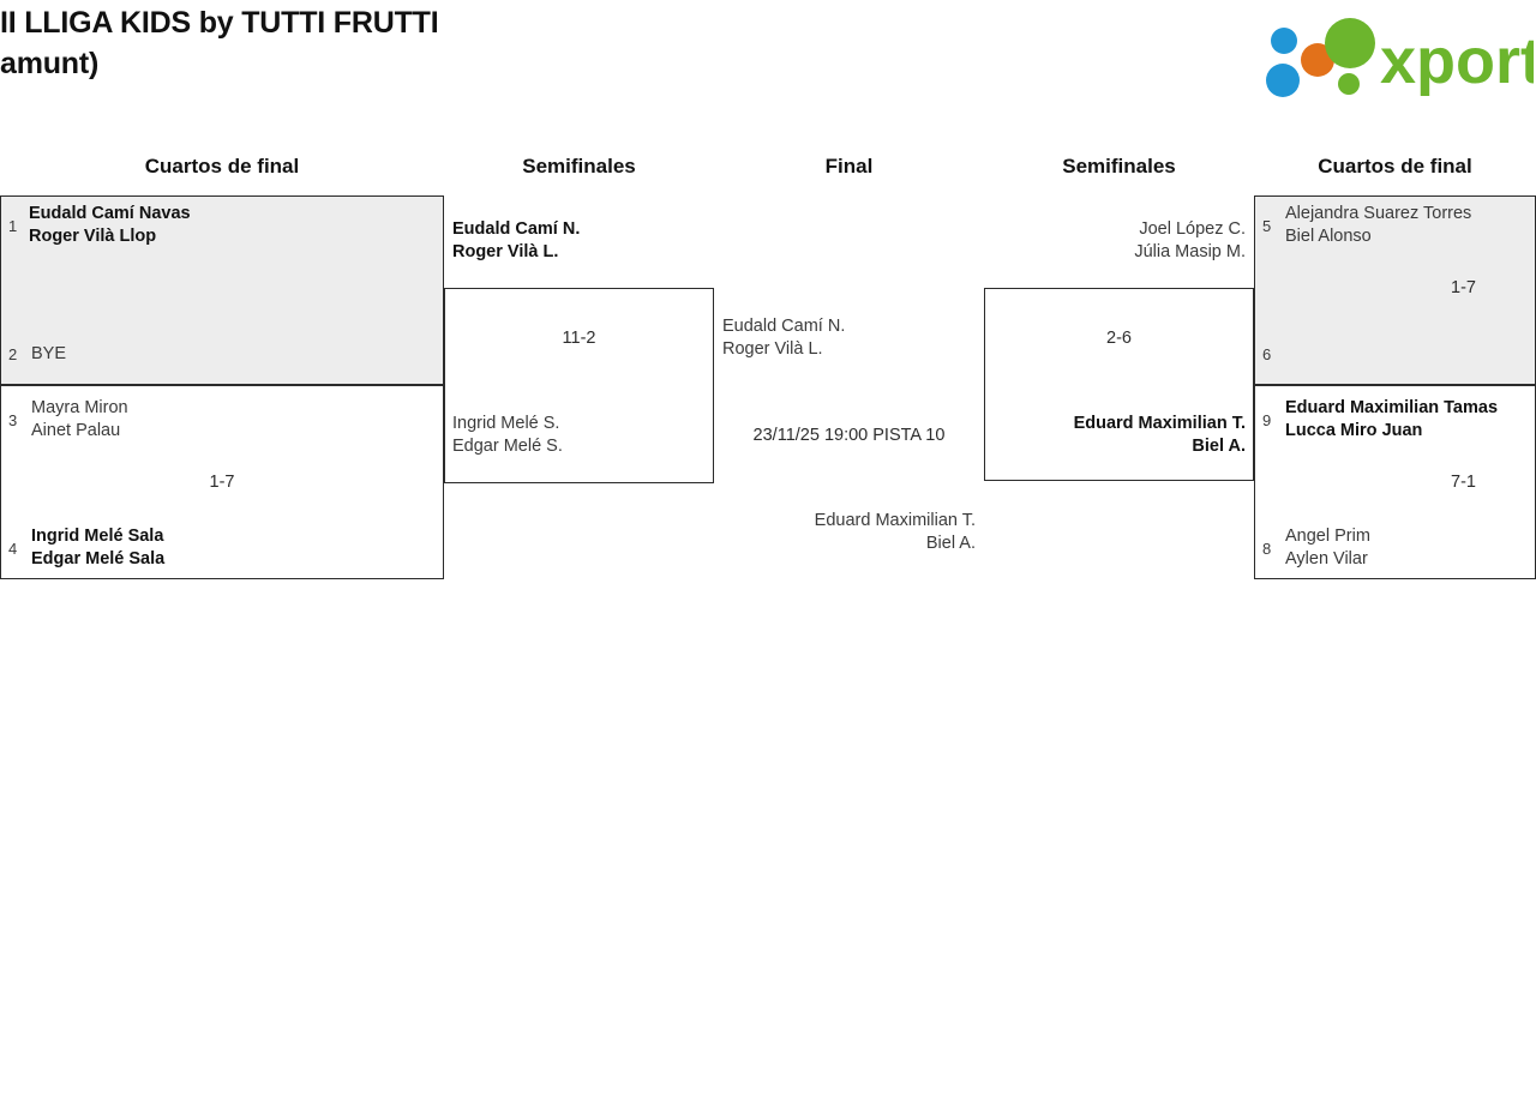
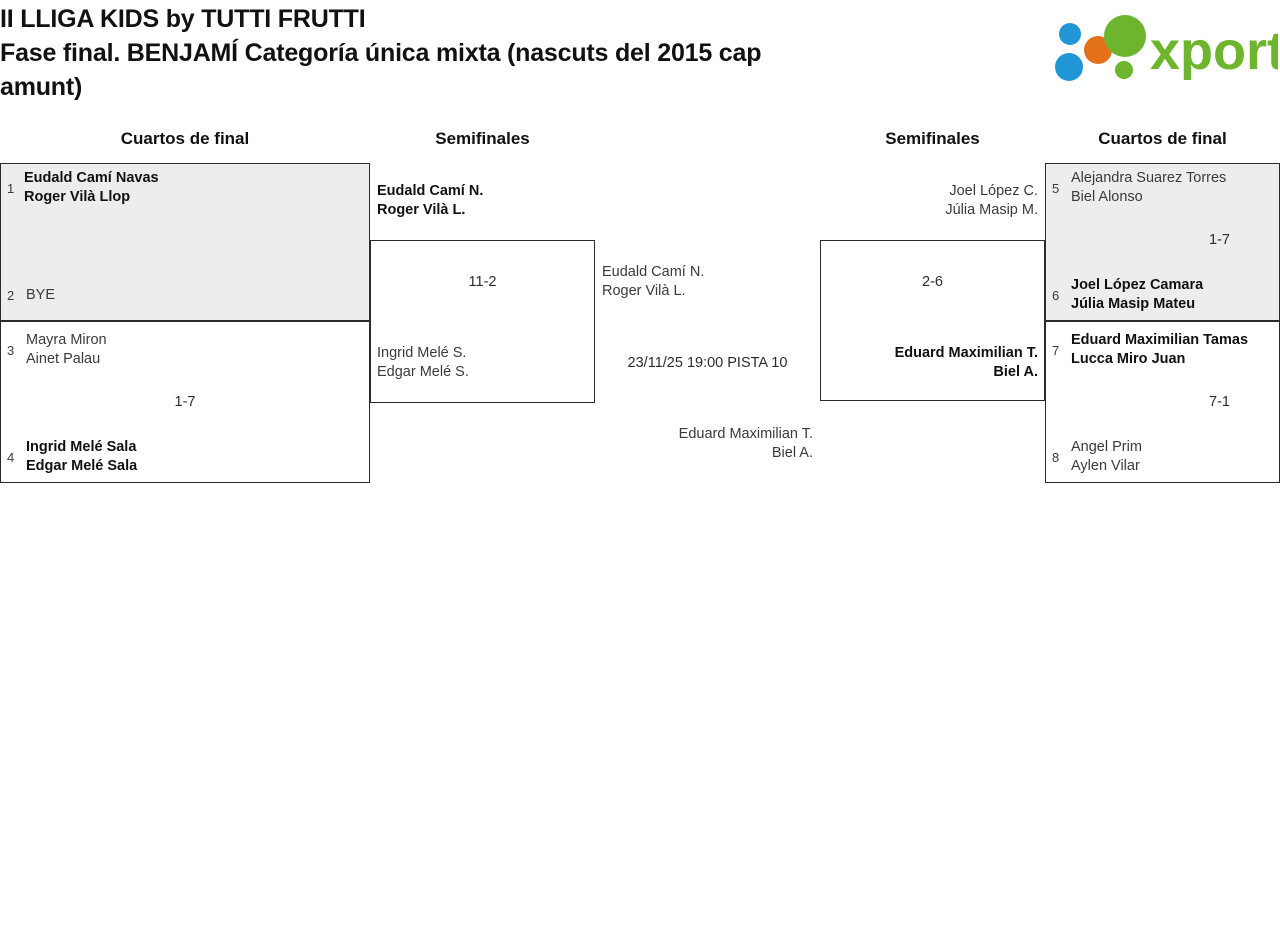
  II LLIGA KIDS by TUTTI FRUTTI
+ Fase final. BENJAMÍ Categoría única mixta (nascuts del 2015 cap
  amunt)
  xport
  Cuartos de final
  Semifinales
- Final
  Semifinales
  Cuartos de final
  1
  Eudald Camí Navas
  Roger Vilà Llop
  2
  BYE
  3
  Mayra Miron
  Ainet Palau
  1-7
  4
  Ingrid Melé Sala
  Edgar Melé Sala
  Eudald Camí N.
  Roger Vilà L.
  11-2
  Ingrid Melé S.
  Edgar Melé S.
  Eudald Camí N.
  Roger Vilà L.
  23/11/25 19:00 PISTA 10
  Eduard Maximilian T.
  Biel A.
  Joel López C.
  Júlia Masip M.
  2-6
  Eduard Maximilian T.
  Biel A.
  5
  Alejandra Suarez Torres
  Biel Alonso
  1-7
  6
+ Joel López Camara
+ Júlia Masip Mateu
- 9
+ 7
  Eduard Maximilian Tamas
  Lucca Miro Juan
  7-1
  8
  Angel Prim
  Aylen Vilar
